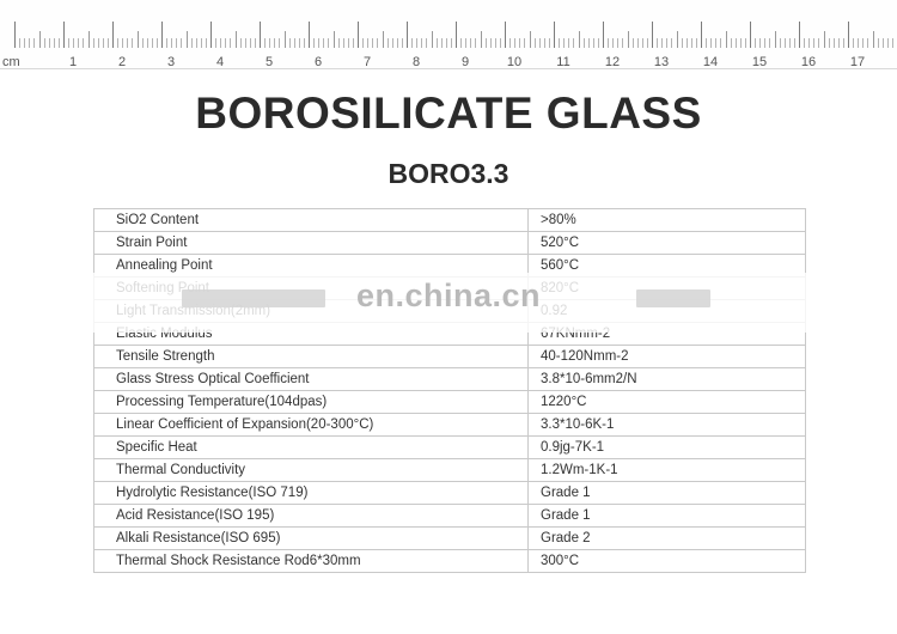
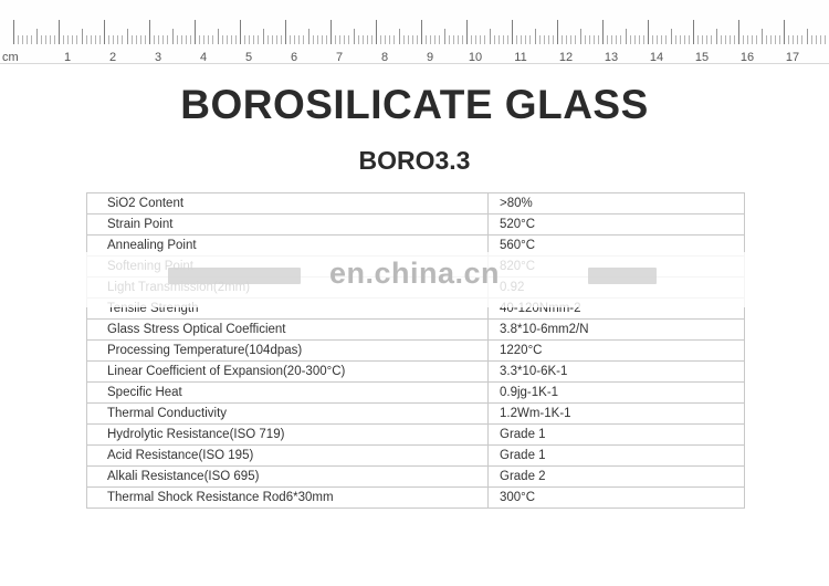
  cm
  1
  2
  3
  4
  5
  6
  7
  8
  9
  10
  11
  12
  13
  14
  15
  16
  17
  BOROSILICATE GLASS
  BORO3.3
  SiO2 Content	>80%
  Strain Point	520°C
  Annealing Point	560°C
  Softening Point	820°C
  Light Transmission(2mm)	0.92
- Elastic Modulus	67KNmm-2
  Tensile Strength	40-120Nmm-2
  Glass Stress Optical Coefficient	3.8*10-6mm2/N
  Processing Temperature(104dpas)	1220°C
  Linear Coefficient of Expansion(20-300°C)	3.3*10-6K-1
- Specific Heat	0.9jg-7K-1
+ Specific Heat	0.9jg-1K-1
  Thermal Conductivity	1.2Wm-1K-1
  Hydrolytic Resistance(ISO 719)	Grade 1
  Acid Resistance(ISO 195)	Grade 1
  Alkali Resistance(ISO 695)	Grade 2
  Thermal Shock Resistance Rod6*30mm	300°C
  en.china.cn
